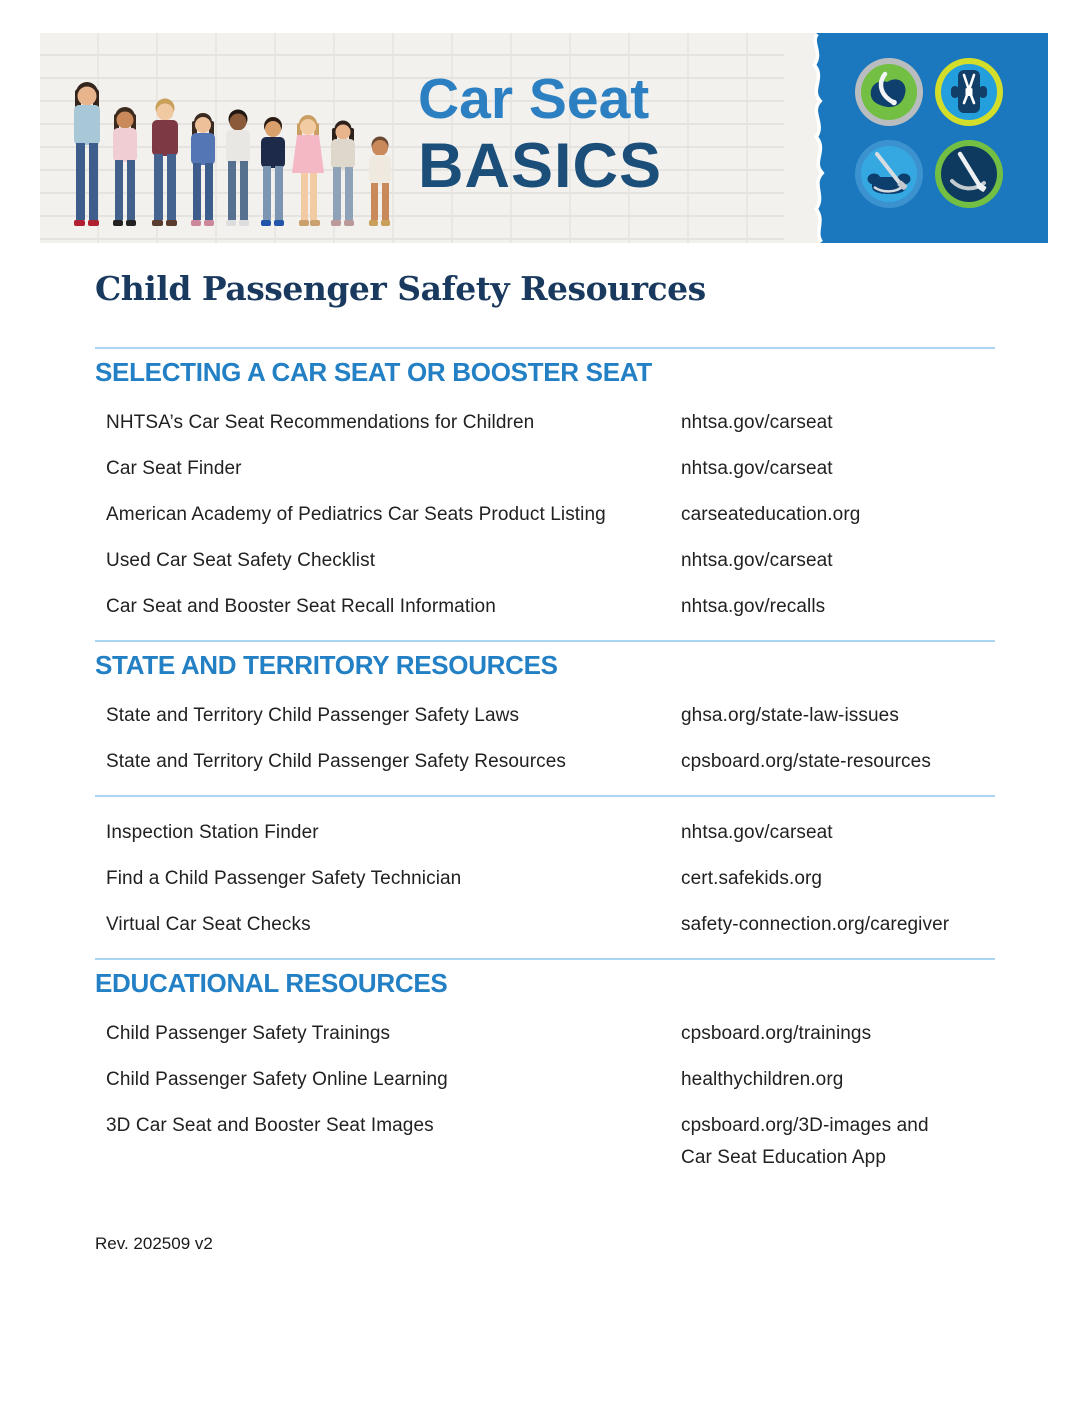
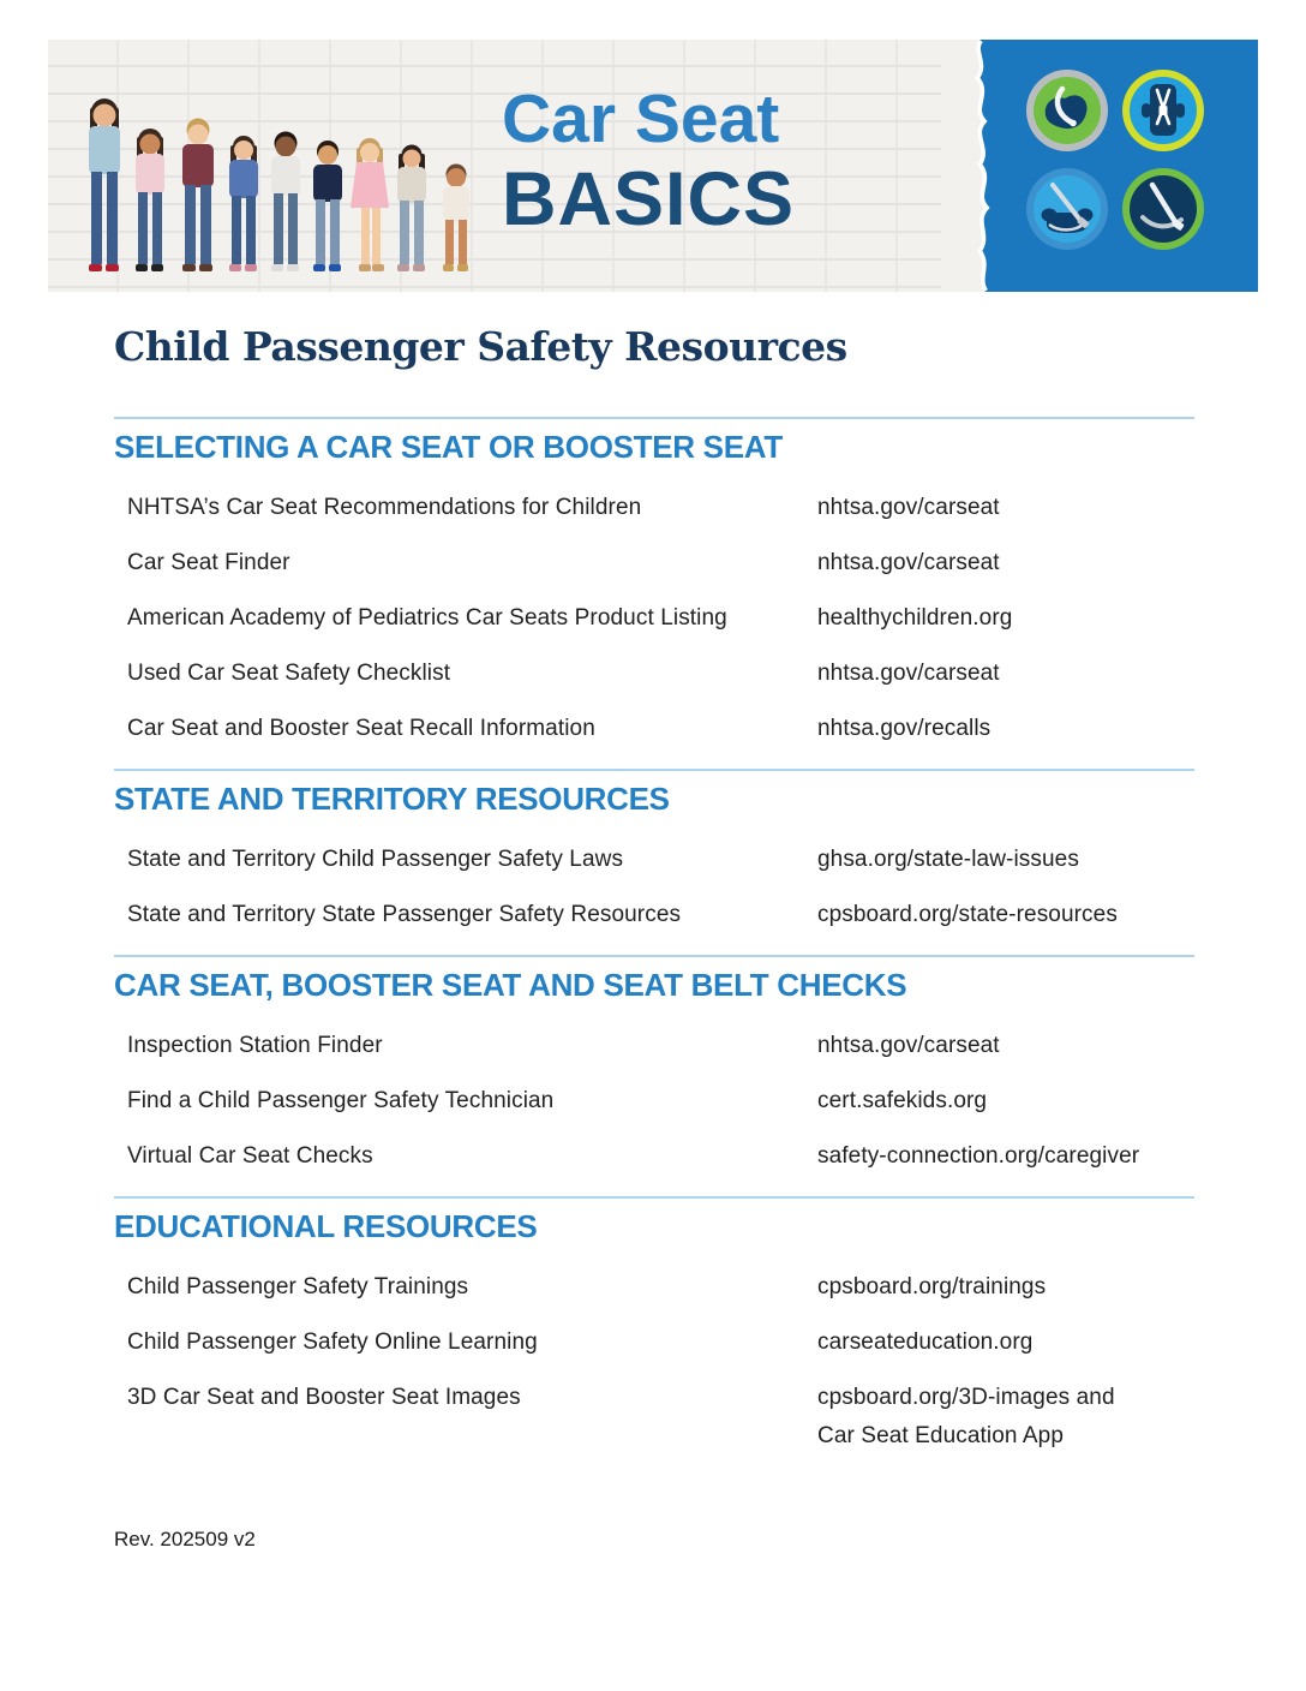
  Car Seat
  BASICS
  Child Passenger Safety Resources
  SELECTING A CAR SEAT OR BOOSTER SEAT
  NHTSA’s Car Seat Recommendations for Children
  nhtsa.gov/carseat
  Car Seat Finder
  nhtsa.gov/carseat
  American Academy of Pediatrics Car Seats Product Listing
- carseateducation.org
+ healthychildren.org
  Used Car Seat Safety Checklist
  nhtsa.gov/carseat
  Car Seat and Booster Seat Recall Information
  nhtsa.gov/recalls
  STATE AND TERRITORY RESOURCES
  State and Territory Child Passenger Safety Laws
  ghsa.org/state-law-issues
- State and Territory Child Passenger Safety Resources
+ State and Territory State Passenger Safety Resources
  cpsboard.org/state-resources
+ CAR SEAT, BOOSTER SEAT AND SEAT BELT CHECKS
  Inspection Station Finder
  nhtsa.gov/carseat
  Find a Child Passenger Safety Technician
  cert.safekids.org
  Virtual Car Seat Checks
  safety-connection.org/caregiver
  EDUCATIONAL RESOURCES
  Child Passenger Safety Trainings
  cpsboard.org/trainings
  Child Passenger Safety Online Learning
- healthychildren.org
+ carseateducation.org
  3D Car Seat and Booster Seat Images
  cpsboard.org/3D-images and
  Car Seat Education App
  Rev. 202509 v2
